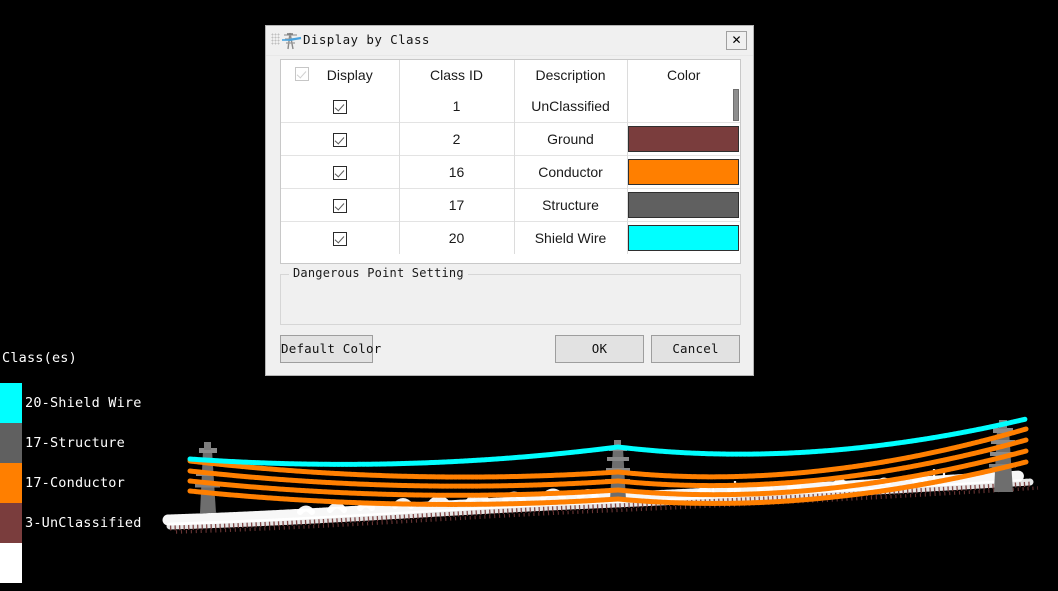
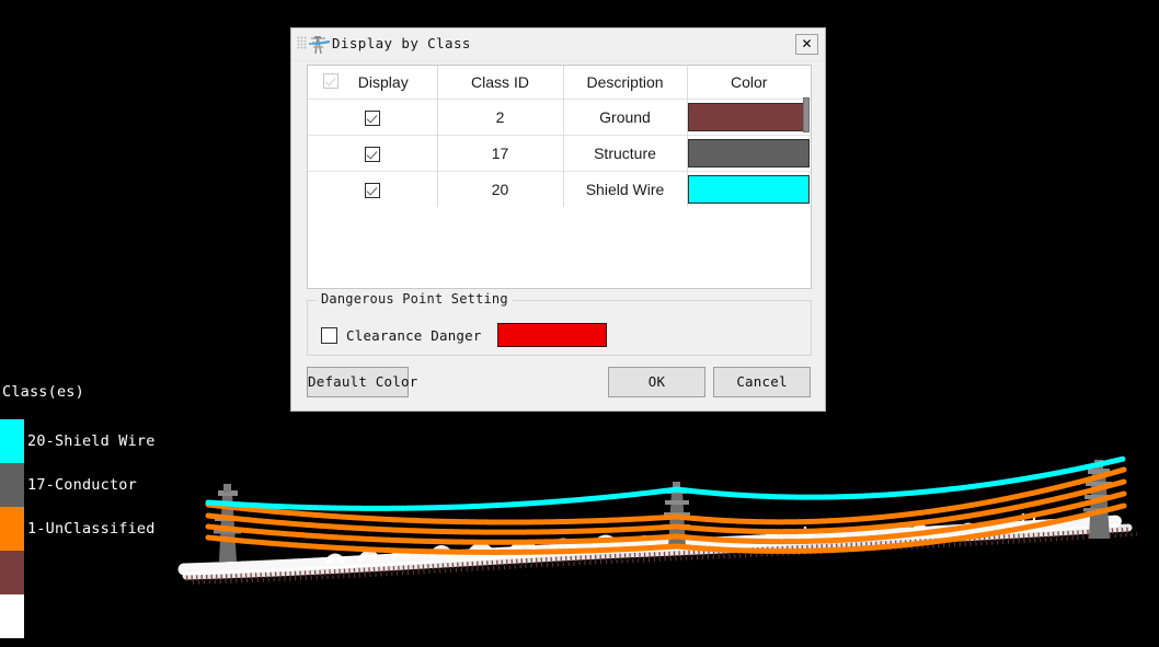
  Class(es)
  20-Shield Wire
- 17-Structure
  17-Conductor
- 3-UnClassified
+ 1-UnClassified
  Display by Class
  ✕
  Display	Class ID	Description	Color
- 	1	UnClassified
  	2	Ground
- 	16	Conductor
  	17	Structure
  	20	Shield Wire
  Dangerous Point Setting
+ Clearance Danger
  Default Color
  OK
  Cancel
